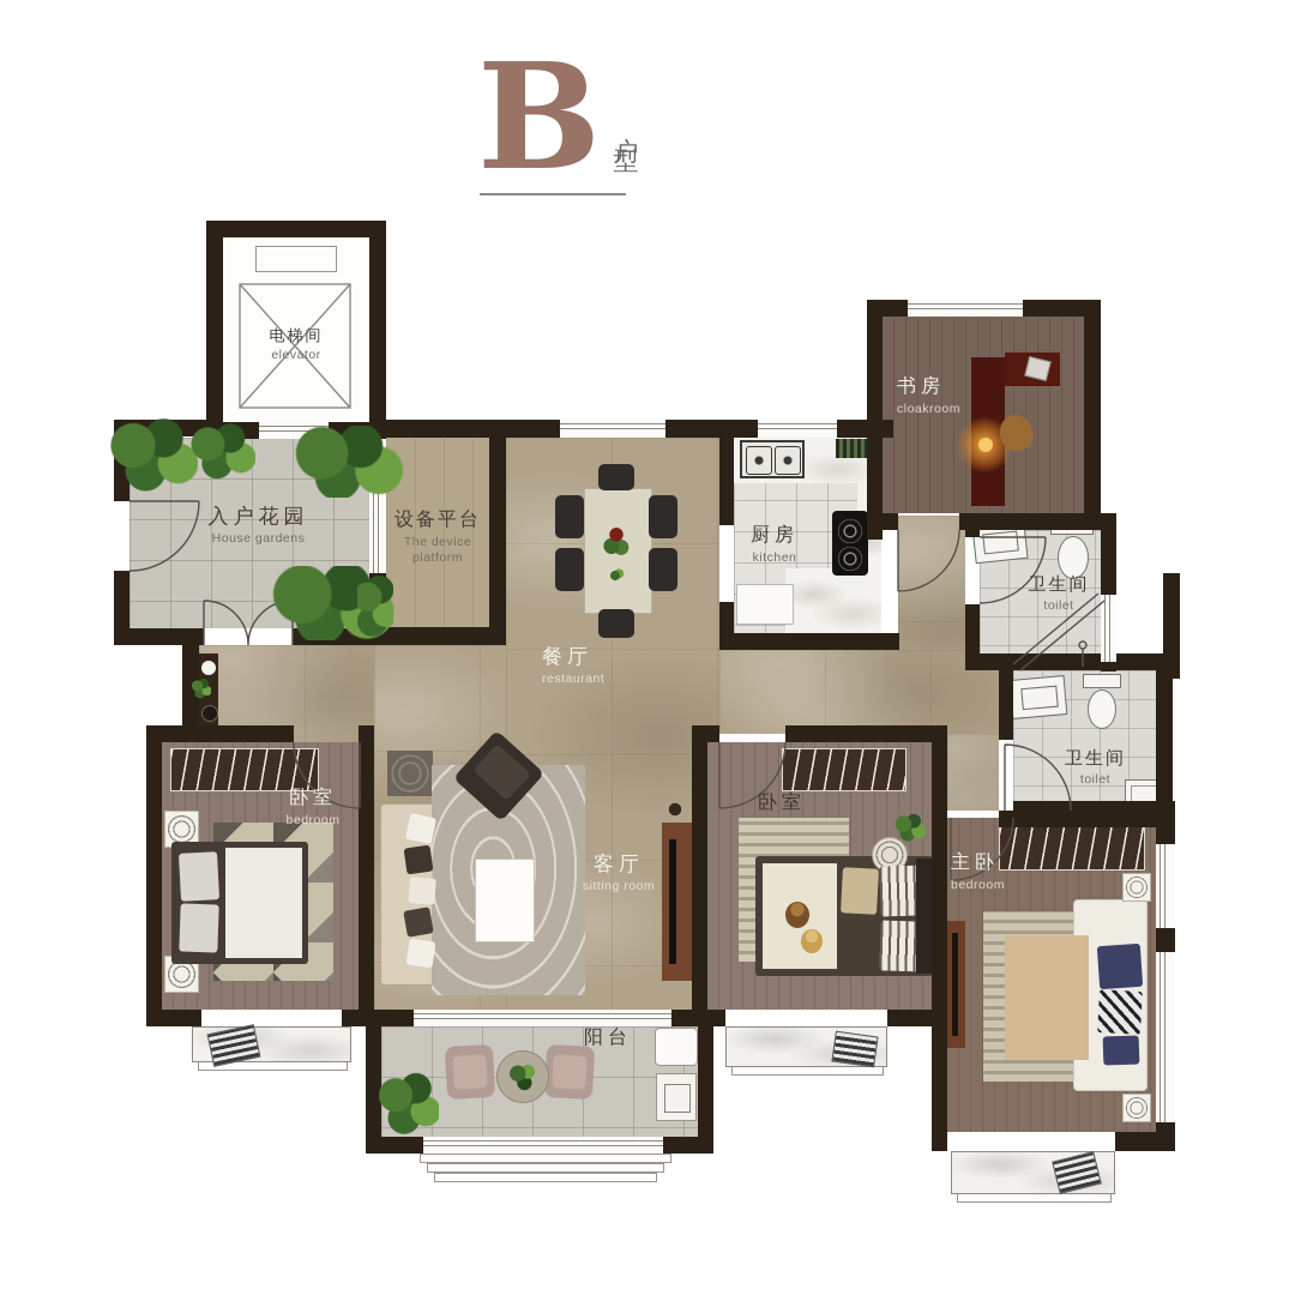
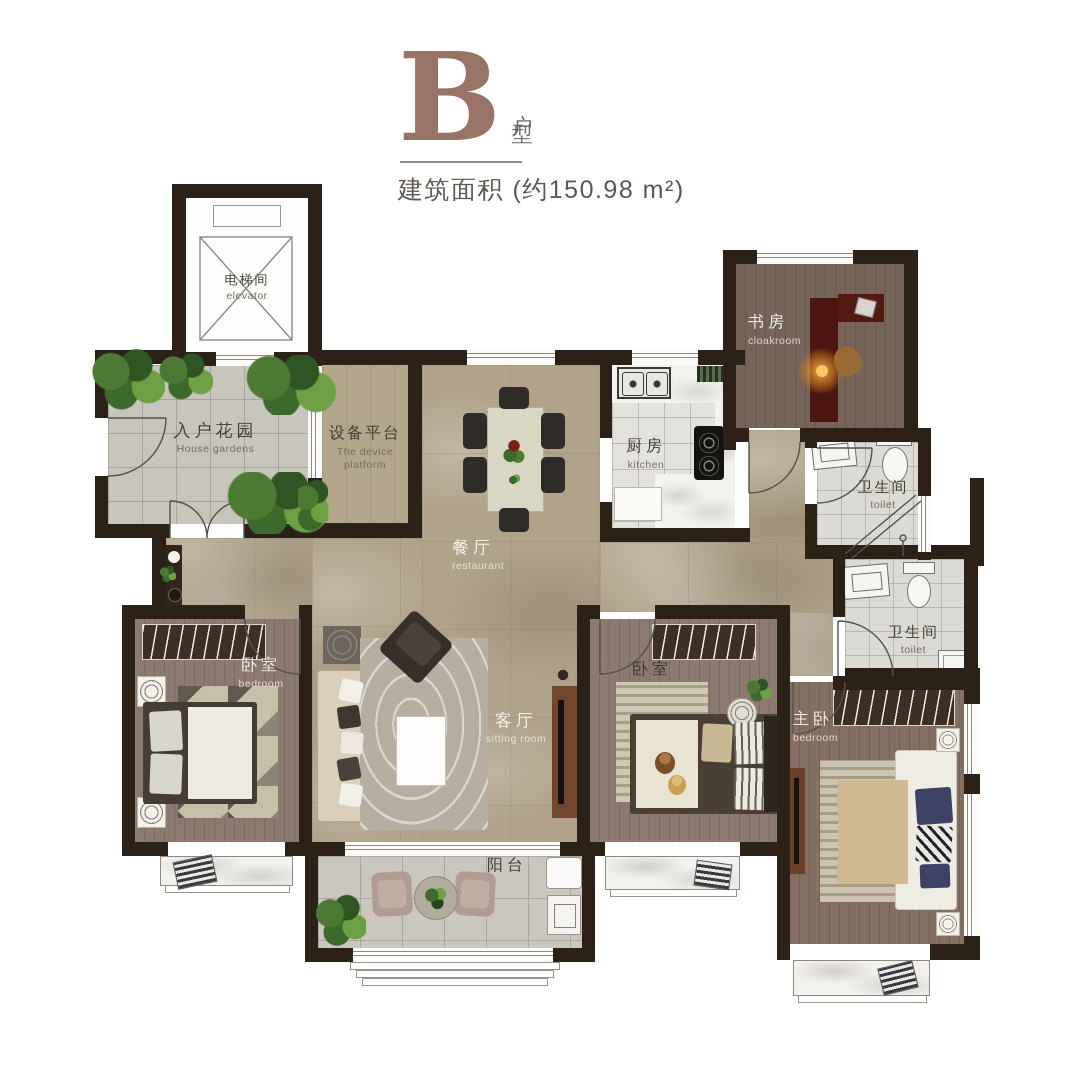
  B
+ 建筑面积 (约150.98 m²)
  电梯间
  elevator
  入户花园
  House gardens
  设备平台
  The device platform
  餐厅
  restaurant
  厨房
  kitchen
  书房
  cloakroom
  卫生间
  toilet
  卫生间
  toilet
  卧室
  bedroom
  客厅
  sitting room
  卧室
  主卧
  bedroom
  阳台
